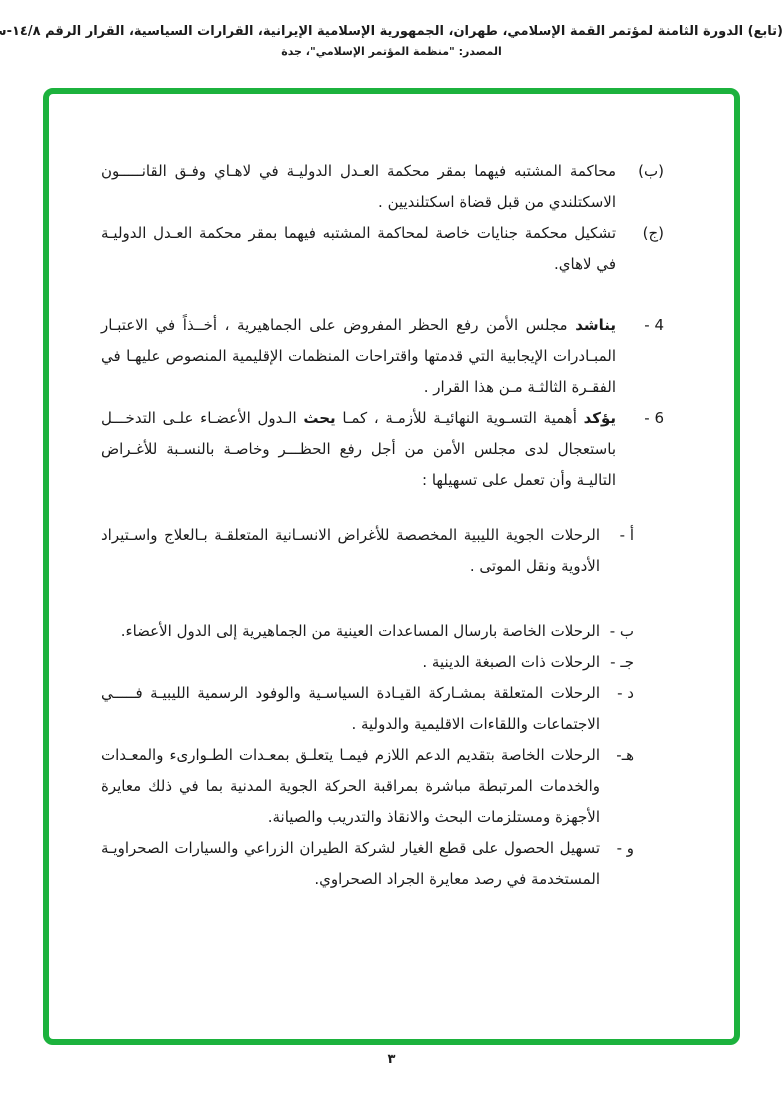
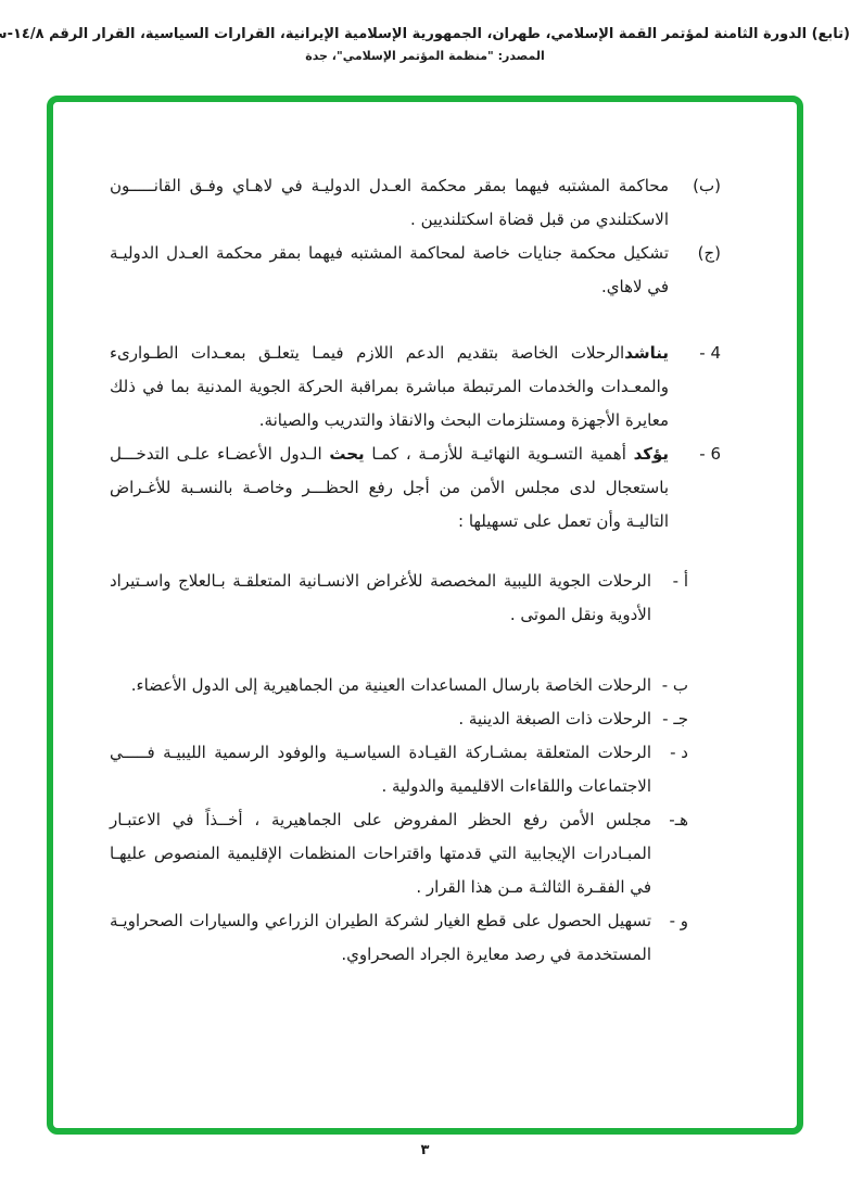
  (تابع) الدورة الثامنة لمؤتمر القمة الإسلامي، طهران، الجمهورية الإسلامية الإيرانية، القرارات السياسية، القرار الرقم ١٤/٨-
  المصدر: "منظمة المؤتمر الإسلامي"، جدة
  (ب)
  محاكمة المشتبه فيهما بمقر محكمة العـدل الدوليـة في لاهـاي وفـق القانـــــون الاسكتلندي من قبل قضاة اسكتلنديين .
  (ج)
  تشكيل محكمة جنايات خاصة لمحاكمة المشتبه فيهما بمقر محكمة العـدل الدوليـة في لاهاي.
  4 -
- يناشد مجلس الأمن رفع الحظر المفروض على الجماهيرية ، أخــذاً في الاعتبـار المبـادرات الإيجابية التي قدمتها واقتراحات المنظمات الإقليمية المنصوص عليهـا في الفقـرة الثالثـة مـن هذا القرار .
+ يناشدالرحلات الخاصة بتقديم الدعم اللازم فيمـا يتعلـق بمعـدات الطـوارىء والمعـدات والخدمات المرتبطة مباشرة بمراقبة الحركة الجوية المدنية بما في ذلك معايرة الأجهزة ومستلزمات البحث والانقاذ والتدريب والصيانة.
  6 -
  يؤكد أهمية التسـوية النهائيـة للأزمـة ، كمـا يحث الـدول الأعضـاء علـى التدخـــل باستعجال لدى مجلس الأمن من أجل رفع الحظـــر وخاصـة بالنسـبة للأغـراض التاليـة وأن تعمل على تسهيلها :
  أ -
  الرحلات الجوية الليبية المخصصة للأغراض الانسـانية المتعلقـة بـالعلاج واسـتيراد الأدوية ونقل الموتى .
  ب -
  الرحلات الخاصة بارسال المساعدات العينية من الجماهيرية إلى الدول الأعضاء.
  جـ -
  الرحلات ذات الصبغة الدينية .
  د -
  الرحلات المتعلقة بمشـاركة القيـادة السياسـية والوفود الرسمية الليبيـة فـــــي الاجتماعات واللقاءات الاقليمية والدولية .
  هـ-
- الرحلات الخاصة بتقديم الدعم اللازم فيمـا يتعلـق بمعـدات الطـوارىء والمعـدات والخدمات المرتبطة مباشرة بمراقبة الحركة الجوية المدنية بما في ذلك معايرة الأجهزة ومستلزمات البحث والانقاذ والتدريب والصيانة.
+ مجلس الأمن رفع الحظر المفروض على الجماهيرية ، أخــذاً في الاعتبـار المبـادرات الإيجابية التي قدمتها واقتراحات المنظمات الإقليمية المنصوص عليهـا في الفقـرة الثالثـة مـن هذا القرار .
  و -
  تسهيل الحصول على قطع الغيار لشركة الطيران الزراعي والسيارات الصحراويـة المستخدمة في رصد معايرة الجراد الصحراوي.
  ٣
